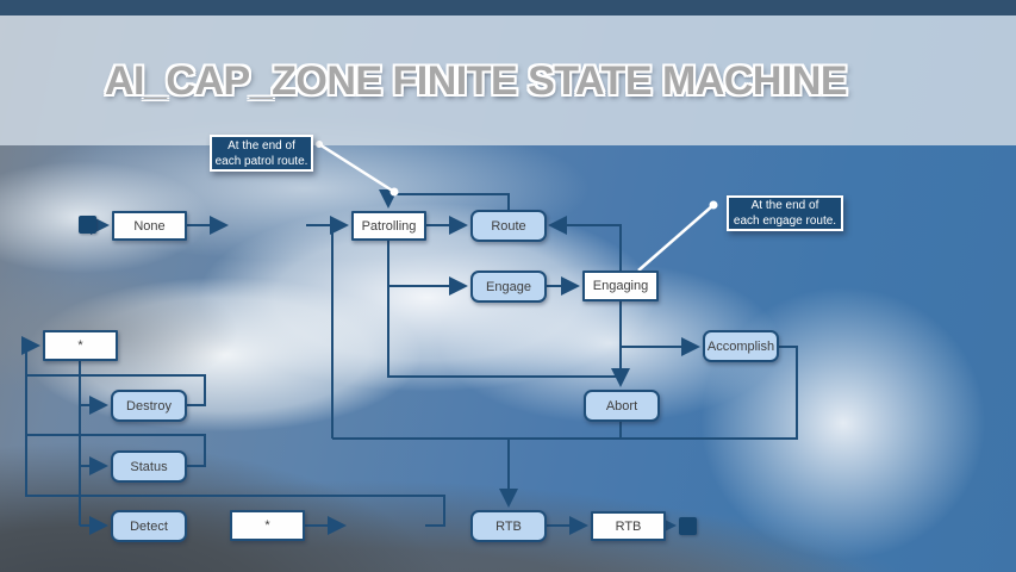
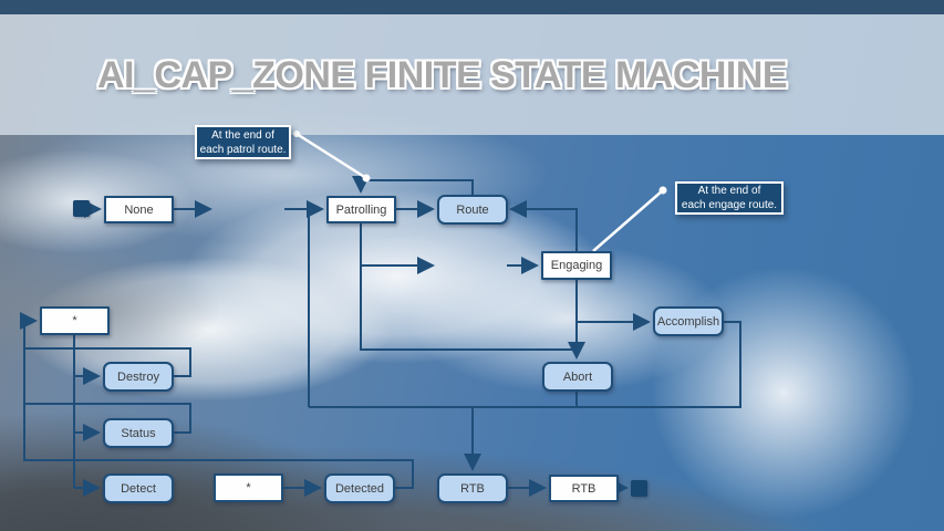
  AI_CAP_ZONE FINITE STATE MACHINE
  None
  Patrolling
  Route
- Engage
  Engaging
  Accomplish
  Abort
  *
  Destroy
  Status
  Detect
  *
+ Detected
  RTB
  RTB
  At the end of
  each patrol route.
  At the end of
  each engage route.
